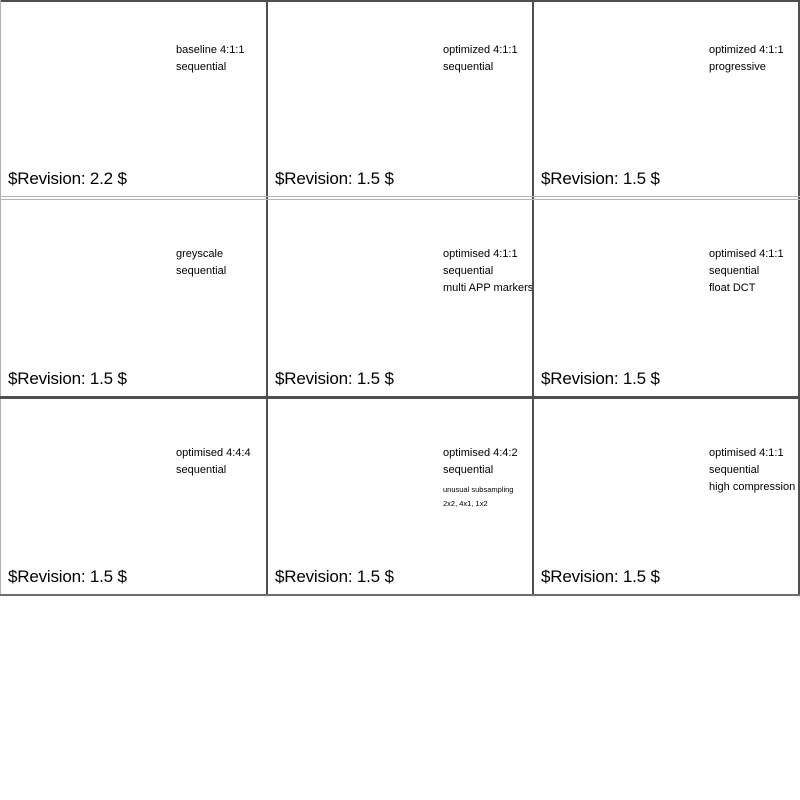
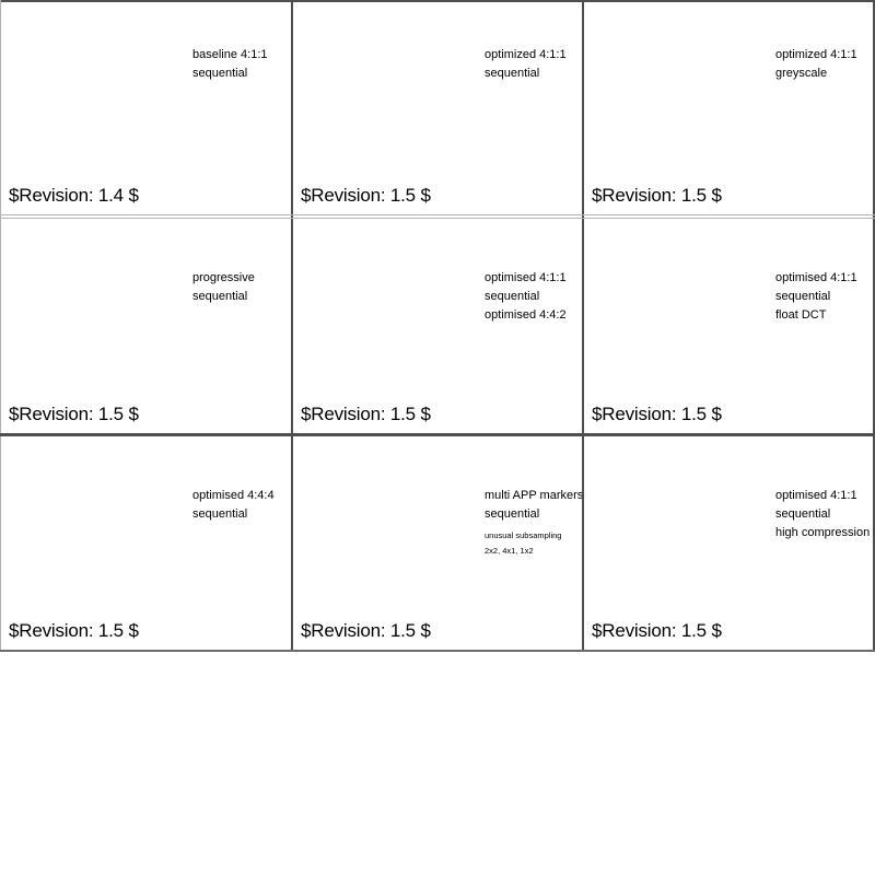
  baseline 4:1:1
  sequential
- $Revision: 2.2 $
+ $Revision: 1.4 $
  optimized 4:1:1
  sequential
  $Revision: 1.5 $
  optimized 4:1:1
- progressive
+ greyscale
  $Revision: 1.5 $
- greyscale
+ progressive
  sequential
  $Revision: 1.5 $
  optimised 4:1:1
  sequential
- multi APP markers
+ optimised 4:4:2
  $Revision: 1.5 $
  optimised 4:1:1
  sequential
  float DCT
  $Revision: 1.5 $
  optimised 4:4:4
  sequential
  $Revision: 1.5 $
- optimised 4:4:2
+ multi APP markers
  sequential
  unusual subsampling
  2x2, 4x1, 1x2
  $Revision: 1.5 $
  optimised 4:1:1
  sequential
  high compression
  $Revision: 1.5 $
